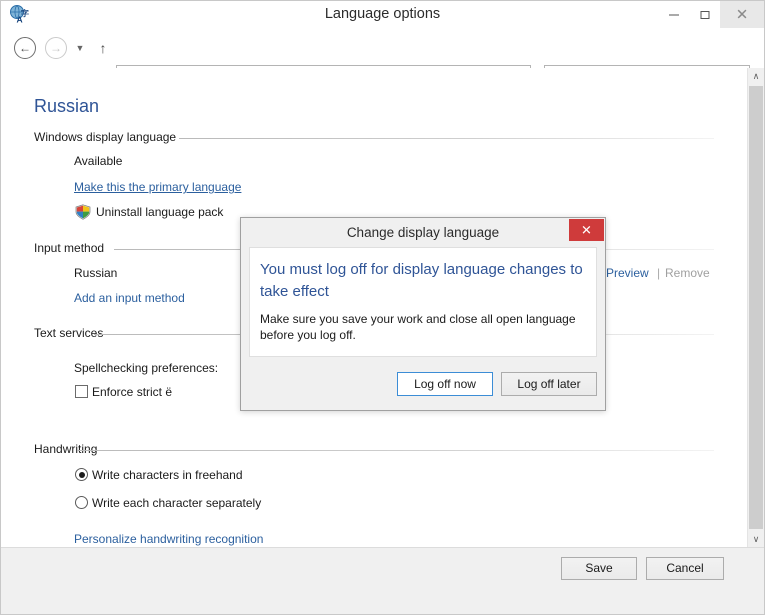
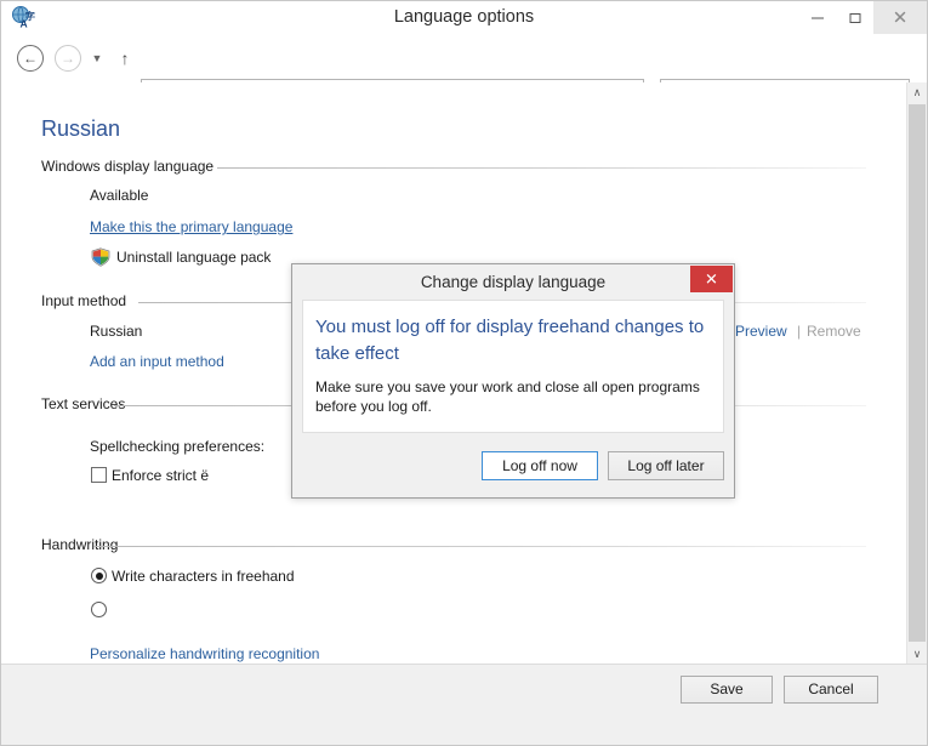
  A
  字
  Language options
  ✕
  ←
  →
  ▼
  ↑
  Russian
  Windows display language
  Available
  Make this the primary language
  Uninstall language pack
  Input method
  Russian
  Preview
  |
  Remove
  Add an input method
  Text services
  Spellchecking preferences:
  Enforce strict ë
  Handwriting
  Write characters in freehand
- Write each character separately
  Personalize handwriting recognition
  ∧
  ∨
  Save
  Cancel
  Change display language
  ✕
- You must log off for display language changes to take effect
+ You must log off for display freehand changes to take effect
- Make sure you save your work and close all open language before you log off.
+ Make sure you save your work and close all open programs before you log off.
  Log off now
  Log off later
